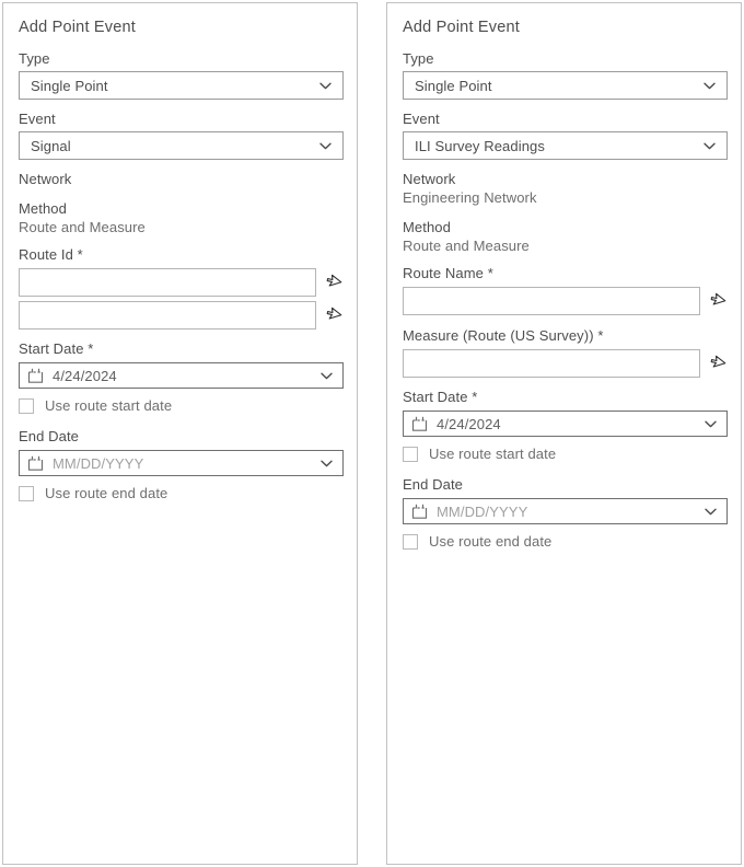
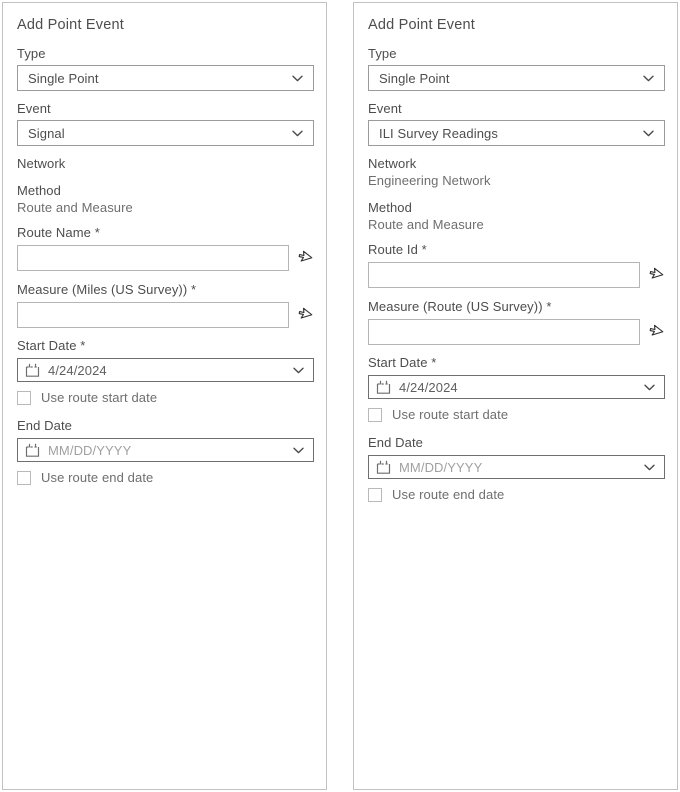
  Add Point Event
  Type
  Single Point
  Event
  Signal
  Network
  Method
  Route and Measure
- Route Id *
+ Route Name *
+ Measure (Miles (US Survey)) *
  Start Date *
  4/24/2024
  Use route start date
  End Date
  MM/DD/YYYY
  Use route end date
  Add Point Event
  Type
  Single Point
  Event
  ILI Survey Readings
  Network
  Engineering Network
  Method
  Route and Measure
- Route Name *
+ Route Id *
  Measure (Route (US Survey)) *
  Start Date *
  4/24/2024
  Use route start date
  End Date
  MM/DD/YYYY
  Use route end date
